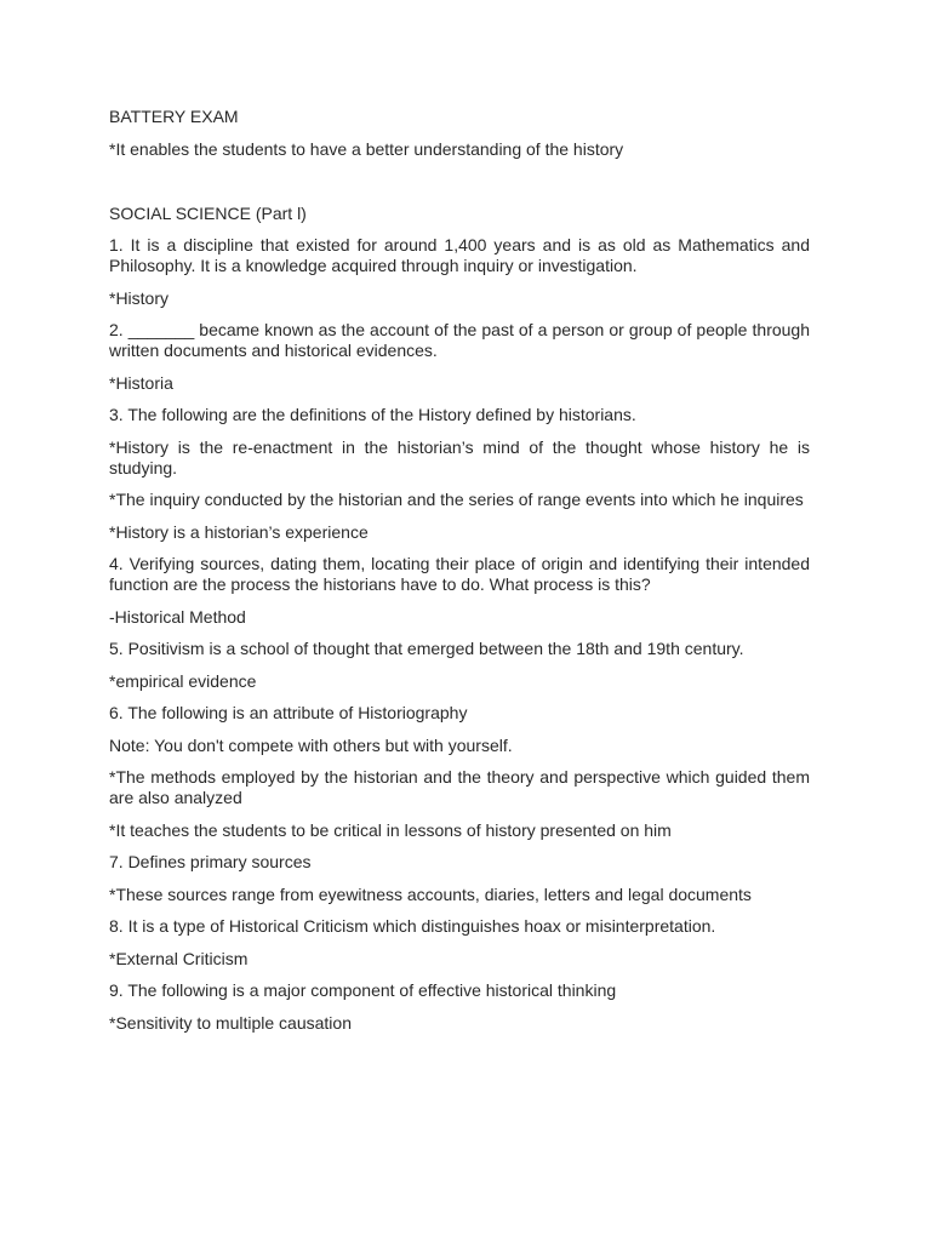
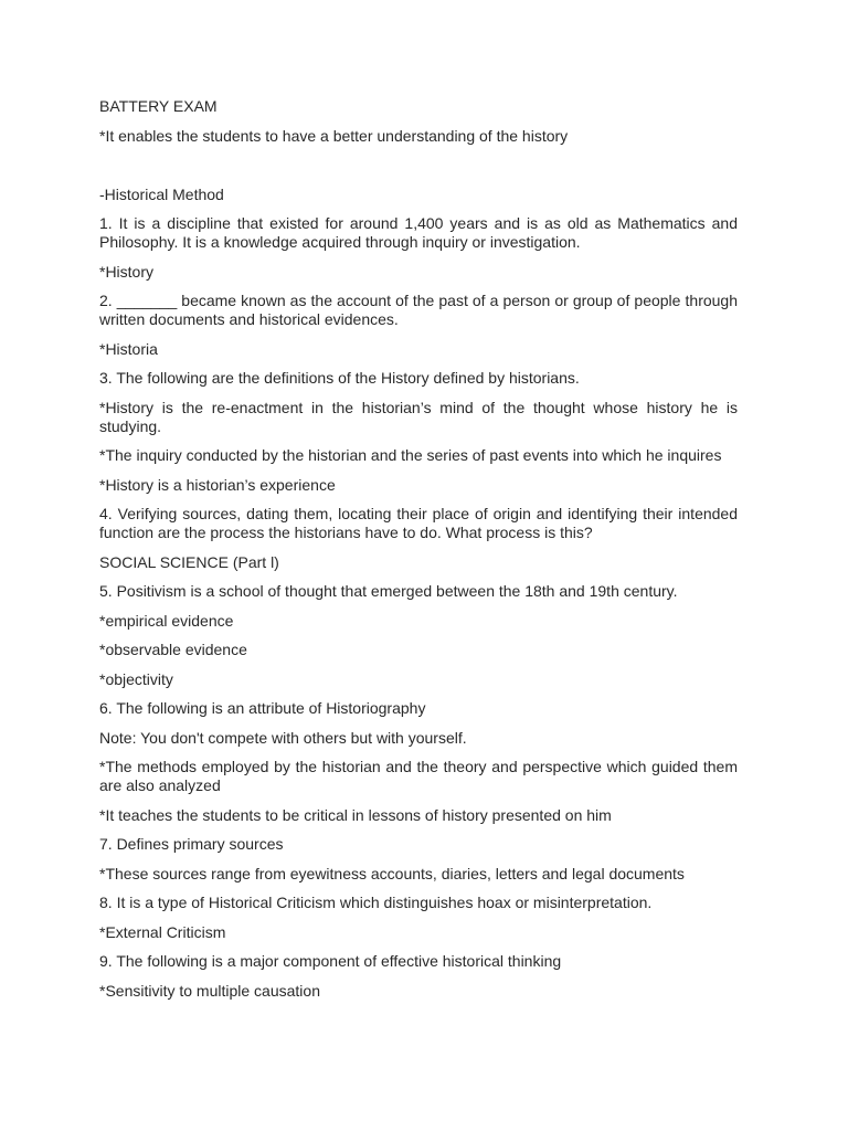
  BATTERY EXAM
  *It enables the students to have a better understanding of the history
- SOCIAL SCIENCE (Part l)
+ -Historical Method
  1. It is a discipline that existed for around 1,400 years and is as old as Mathematics and Philosophy. It is a knowledge acquired through inquiry or investigation.
  *History
  2. _______ became known as the account of the past of a person or group of people through written documents and historical evidences.
  *Historia
  3. The following are the definitions of the History defined by historians.
  *History is the re-enactment in the historian’s mind of the thought whose history he is studying.
- *The inquiry conducted by the historian and the series of range events into which he inquires
+ *The inquiry conducted by the historian and the series of past events into which he inquires
  *History is a historian’s experience
  4. Verifying sources, dating them, locating their place of origin and identifying their intended function are the process the historians have to do. What process is this?
- -Historical Method
+ SOCIAL SCIENCE (Part l)
  5. Positivism is a school of thought that emerged between the 18th and 19th century.
  *empirical evidence
+ *observable evidence
+ *objectivity
  6. The following is an attribute of Historiography
  Note: You don't compete with others but with yourself.
  *The methods employed by the historian and the theory and perspective which guided them are also analyzed
  *It teaches the students to be critical in lessons of history presented on him
  7. Defines primary sources
  *These sources range from eyewitness accounts, diaries, letters and legal documents
  8. It is a type of Historical Criticism which distinguishes hoax or misinterpretation.
  *External Criticism
  9. The following is a major component of effective historical thinking
  *Sensitivity to multiple causation
